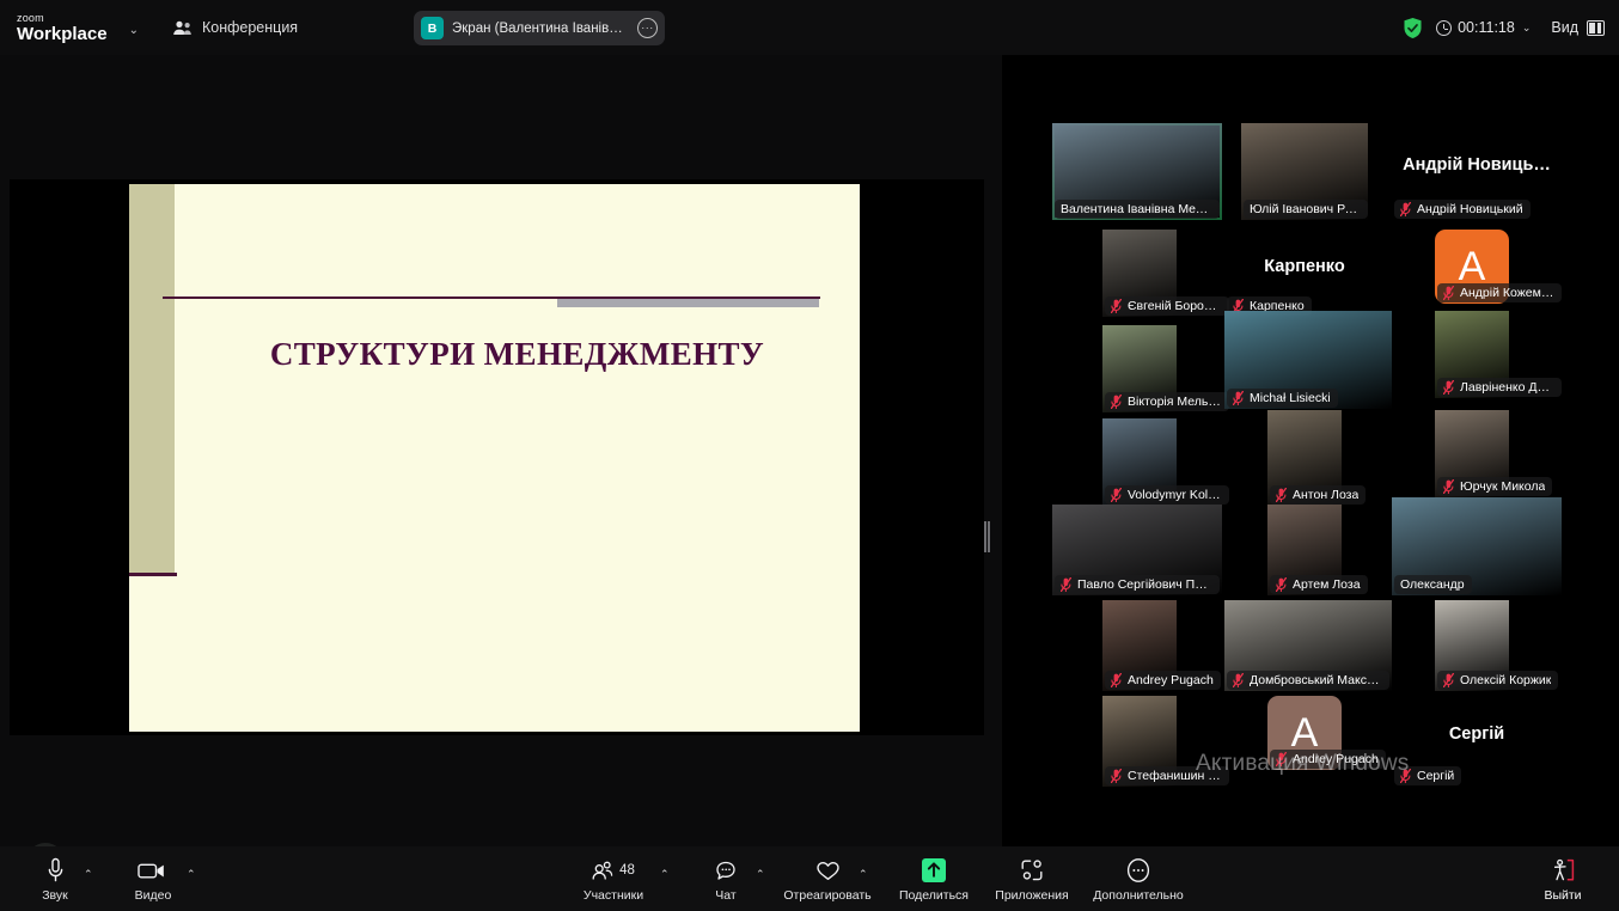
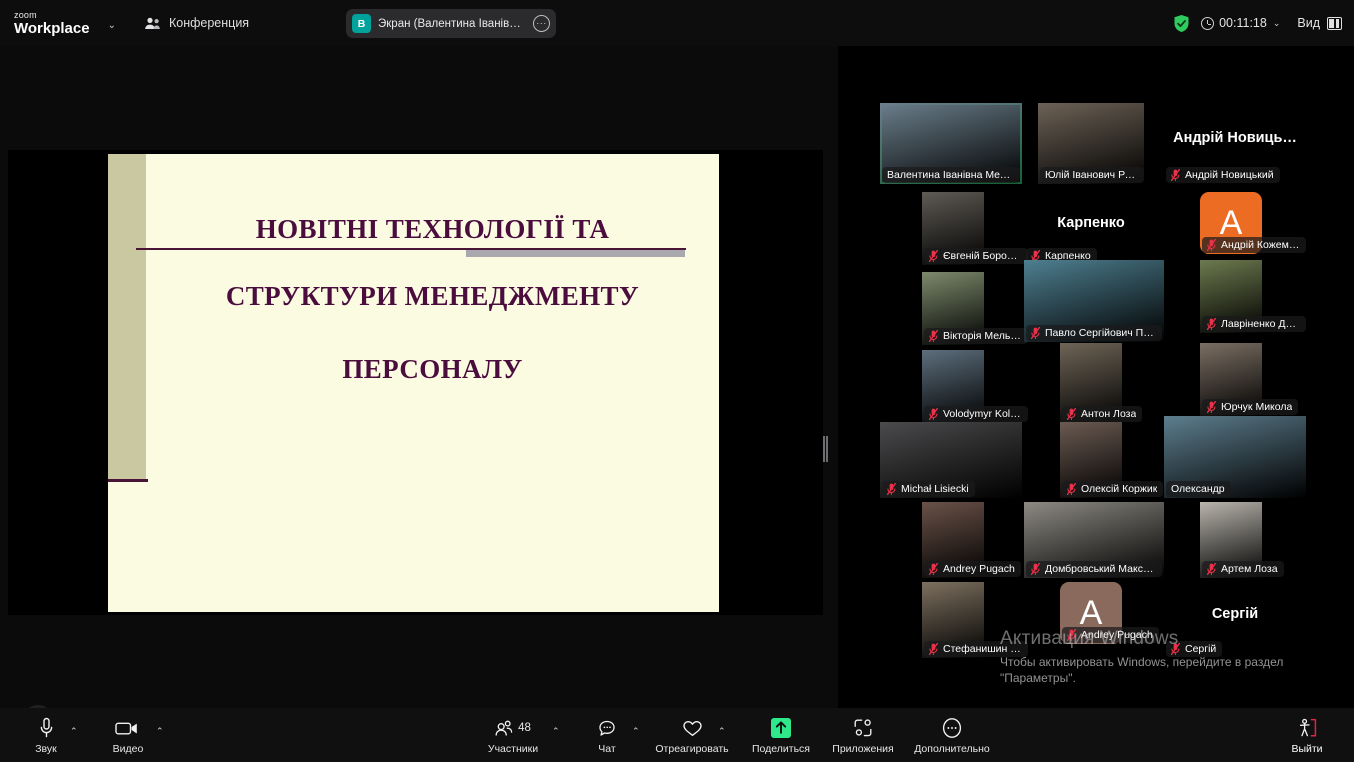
  zoom
  Workplace
  ⌄
  Конференция
  В
  Экран (Валентина Іванівна
  ···
  00:11:18
  ⌄
  Вид
+ НОВІТНІ ТЕХНОЛОГІЇ ТА
  СТРУКТУРИ МЕНЕДЖМЕНТУ
+ ПЕРСОНАЛУ
  Валентина Іванівна Мель
  Юлій Іванович Рев
  Андрій Новиць…
  Андрій Новицький
  Євгеній Боровик
  Карпенко
  Карпенко
  A
  Андрій Кожем'як
  Вікторія Мельни
- Michał Lisiecki
+ Павло Сергійович По…
  Лавріненко Ден
  Volodymyr Kolies
  Антон Лоза
  Юрчук Микола
- Павло Сергійович По…
+ Michał Lisiecki
- Артем Лоза
+ Олексій Коржик
  Олександр
  Andrey Pugach
  Домбровський Максим
- Олексій Коржик
+ Артем Лоза
  A
  Andrey Pugach
  Сергій
  Сергій
  Активация Windows
+ Чтобы активировать Windows, перейдите в раздел "Параметры".
  Звук
  ⌃
  Видео
  ⌃
  48
  Участники
  ⌃
  Чат
  ⌃
  Отреагировать
  ⌃
  Поделиться
  Приложения
  Дополнительно
  Выйти
